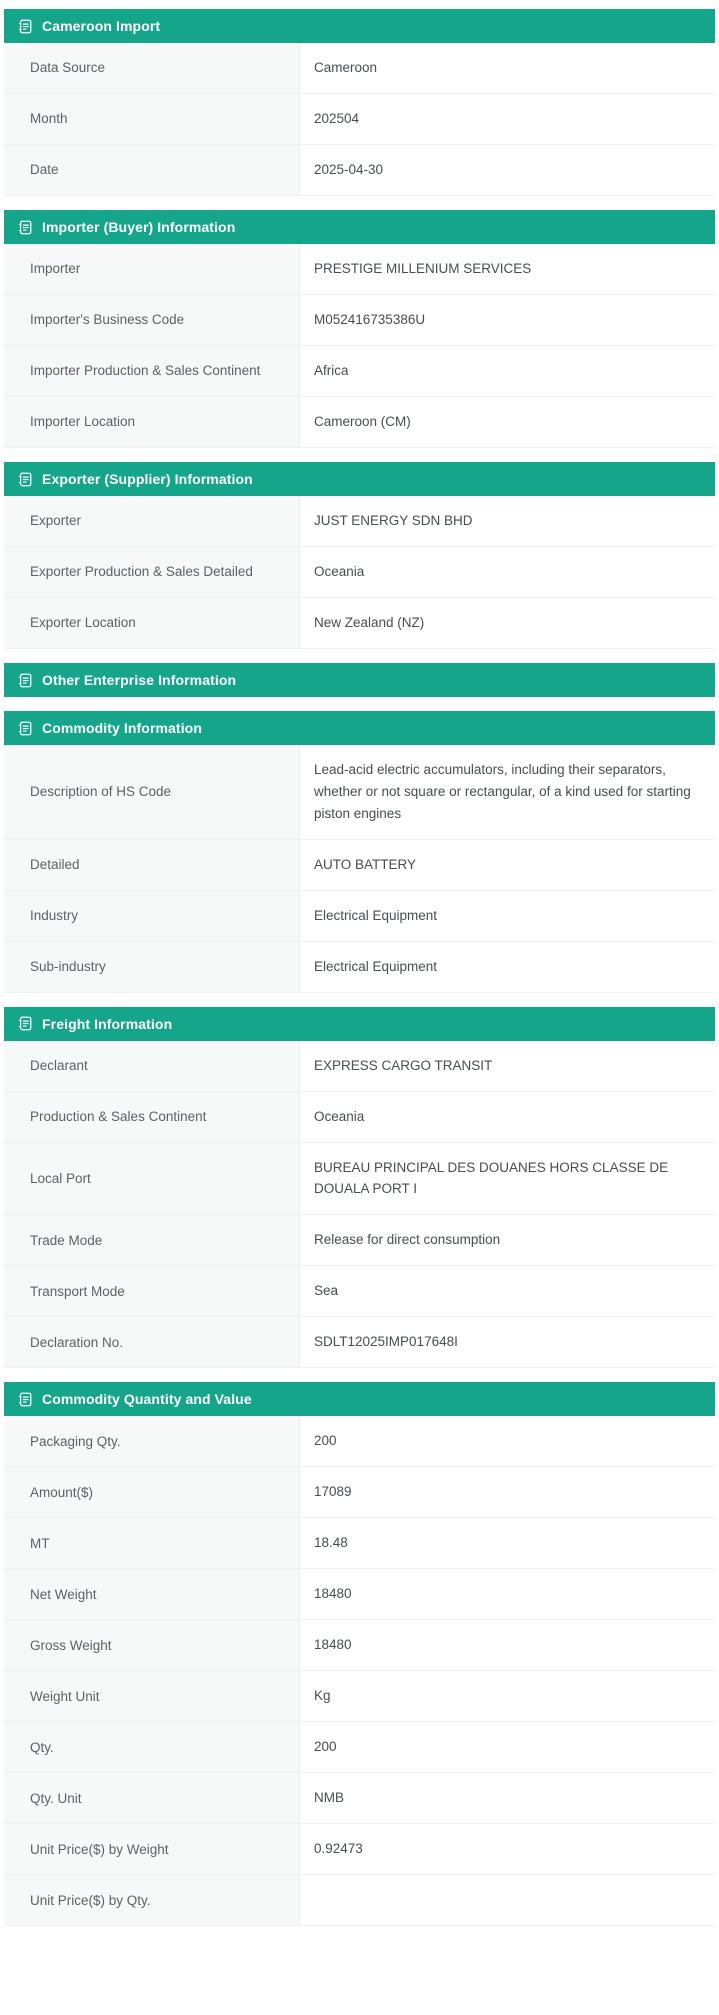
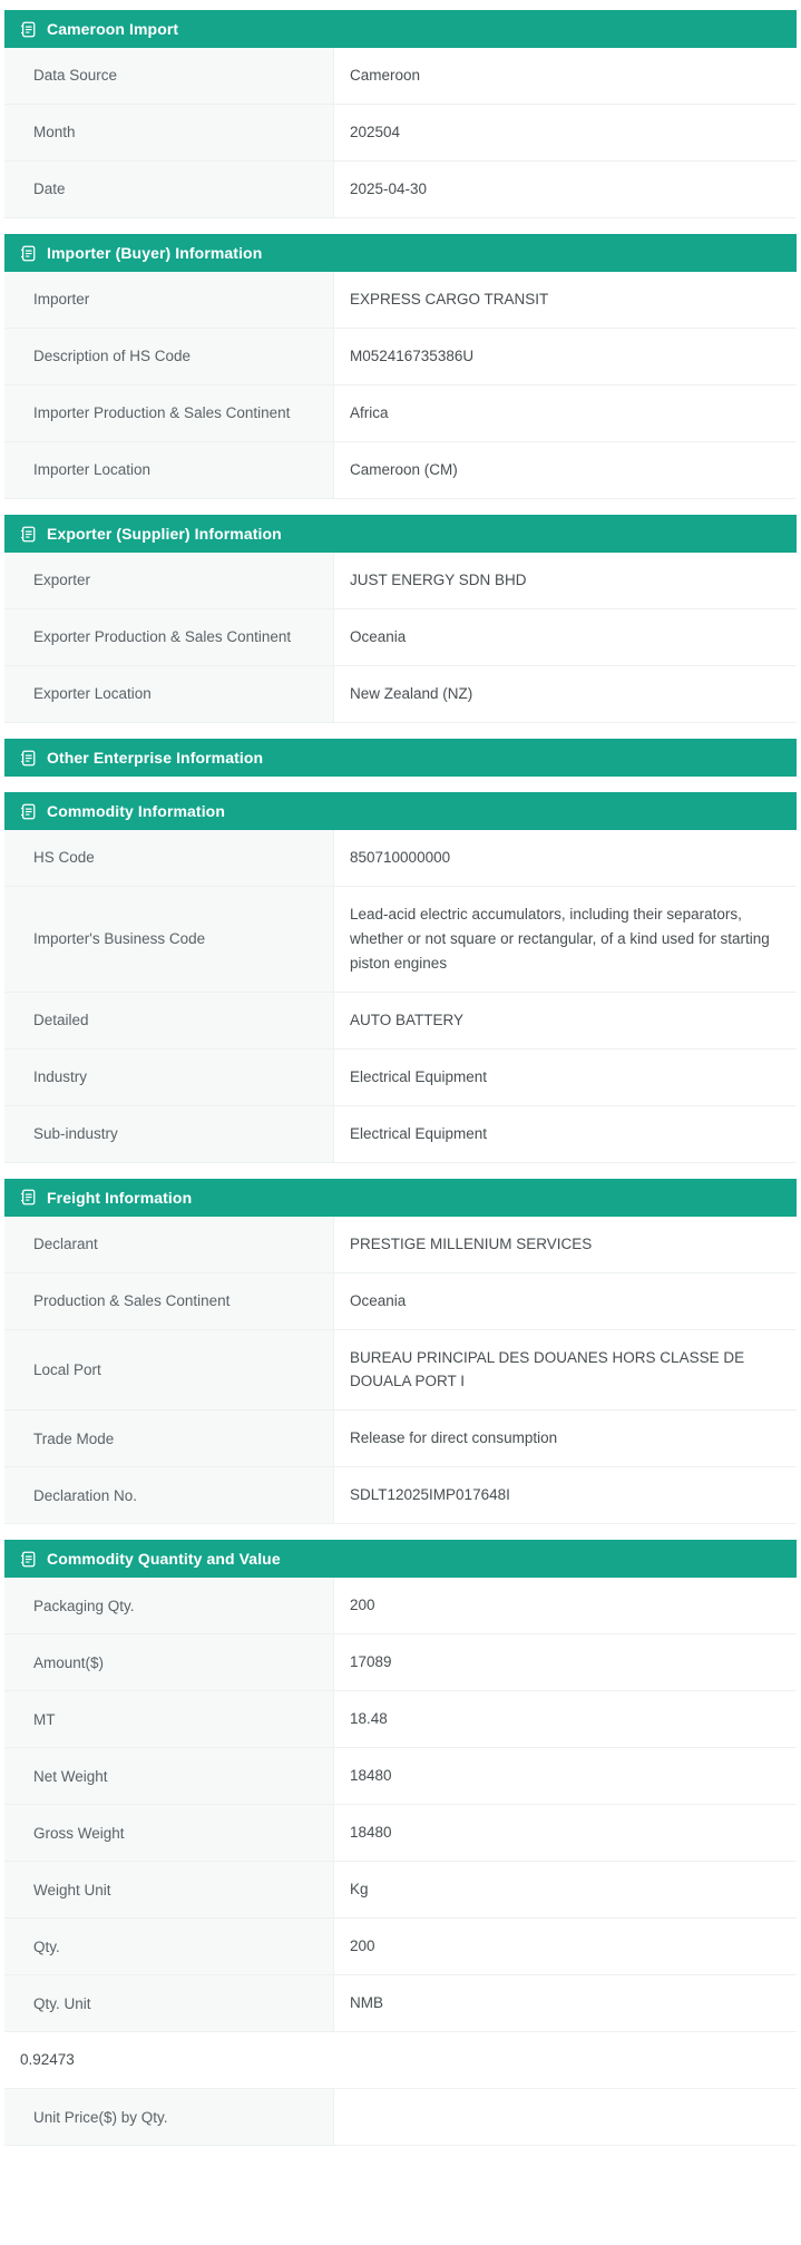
  Cameroon Import
  Data Source
  Cameroon
  Month
  202504
  Date
  2025-04-30
  Importer (Buyer) Information
  Importer
- PRESTIGE MILLENIUM SERVICES
+ EXPRESS CARGO TRANSIT
- Importer's Business Code
+ Description of HS Code
  M052416735386U
  Importer Production & Sales Continent
  Africa
  Importer Location
  Cameroon (CM)
  Exporter (Supplier) Information
  Exporter
  JUST ENERGY SDN BHD
- Exporter Production & Sales Detailed
+ Exporter Production & Sales Continent
  Oceania
  Exporter Location
  New Zealand (NZ)
  Other Enterprise Information
  Commodity Information
+ HS Code
+ 850710000000
- Description of HS Code
+ Importer's Business Code
  Lead-acid electric accumulators, including their separators, whether or not square or rectangular, of a kind used for starting piston engines
  Detailed
  AUTO BATTERY
  Industry
  Electrical Equipment
  Sub-industry
  Electrical Equipment
  Freight Information
  Declarant
- EXPRESS CARGO TRANSIT
+ PRESTIGE MILLENIUM SERVICES
  Production & Sales Continent
  Oceania
  Local Port
  BUREAU PRINCIPAL DES DOUANES HORS CLASSE DE DOUALA PORT I
  Trade Mode
  Release for direct consumption
- Transport Mode
- Sea
  Declaration No.
  SDLT12025IMP017648I
  Commodity Quantity and Value
  Packaging Qty.
  200
  Amount($)
  17089
  MT
  18.48
  Net Weight
  18480
  Gross Weight
  18480
  Weight Unit
  Kg
  Qty.
  200
  Qty. Unit
  NMB
- Unit Price($) by Weight
  0.92473
  Unit Price($) by Qty.
